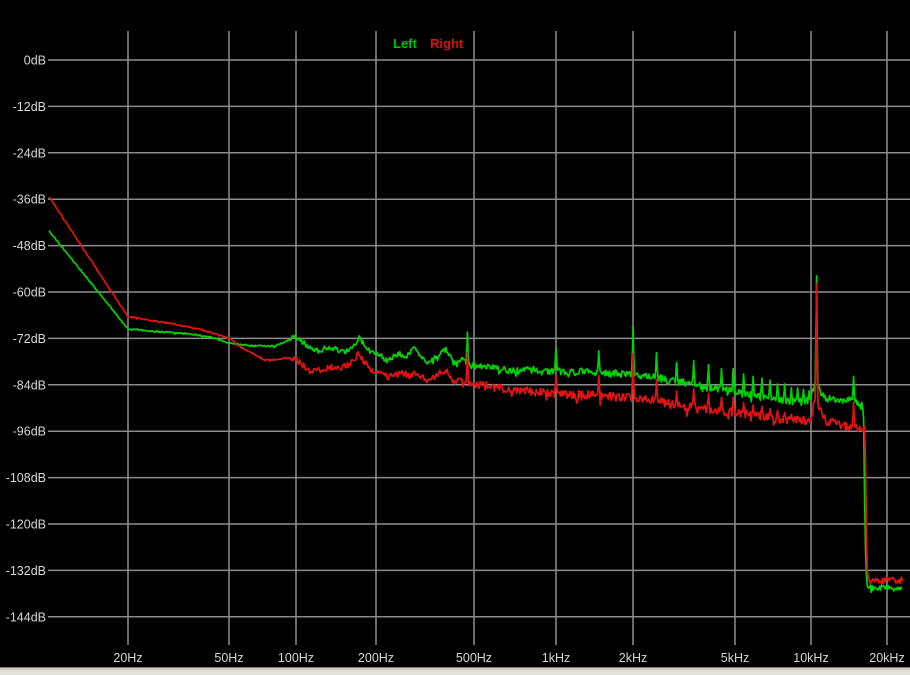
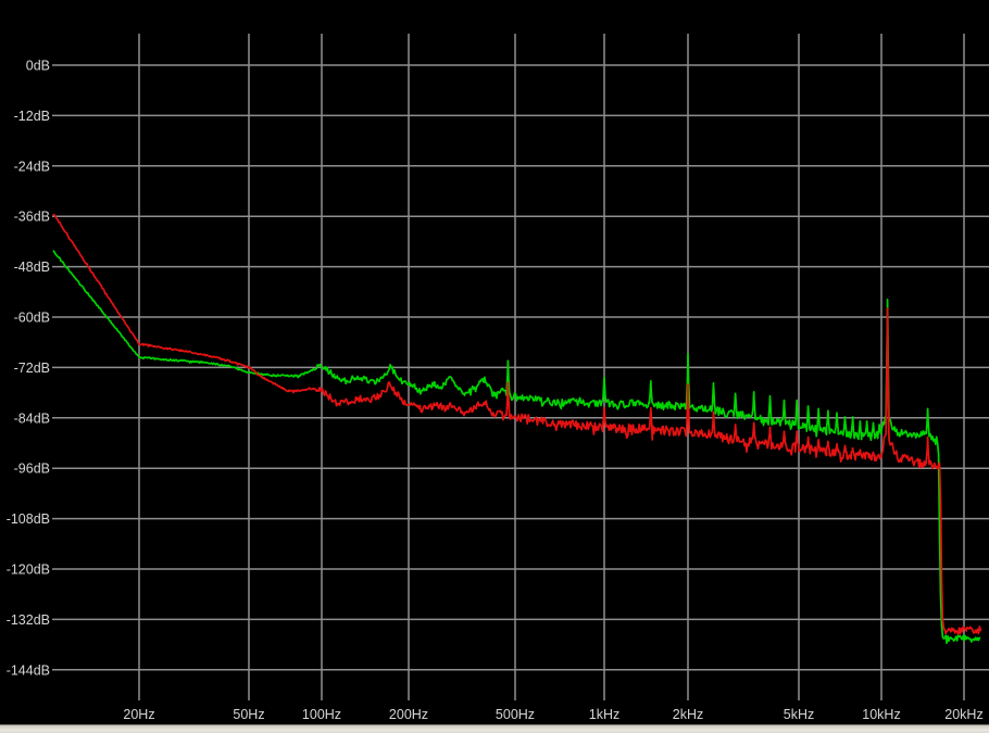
  0dB
  -12dB
  -24dB
  -36dB
  -48dB
  -60dB
  -72dB
  -84dB
  -96dB
  -108dB
  -120dB
  -132dB
  -144dB
  20Hz
  50Hz
  100Hz
  200Hz
  500Hz
  1kHz
  2kHz
  5kHz
  10kHz
  20kHz
- Left
- Right
